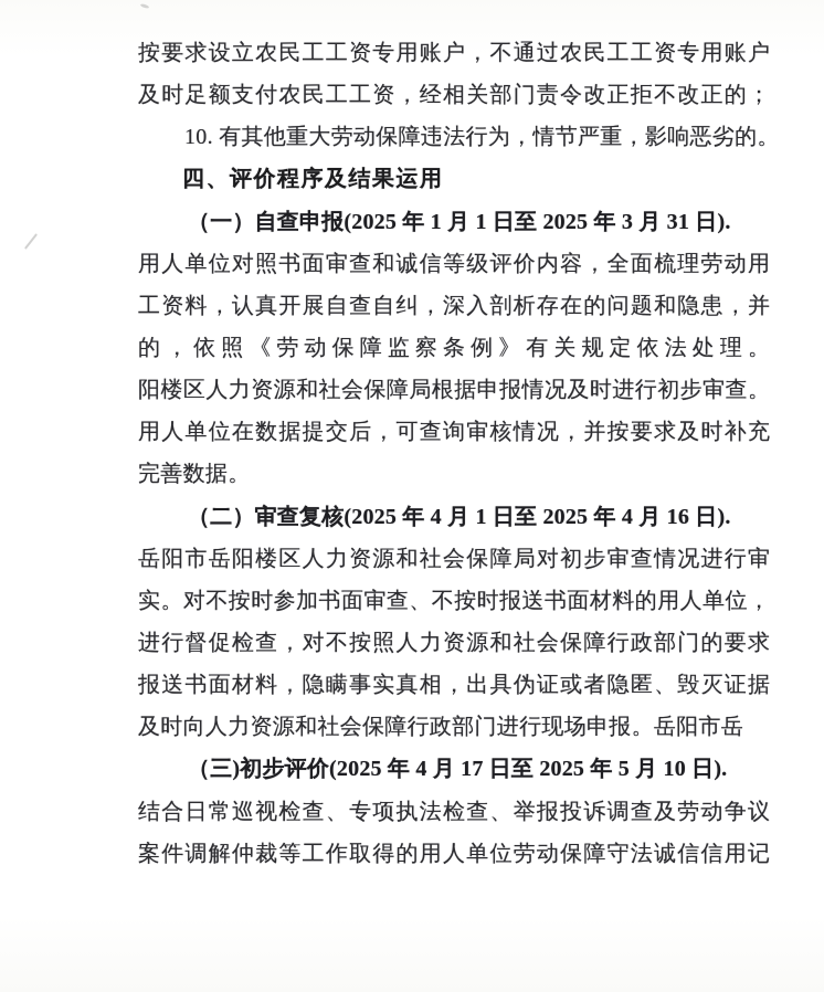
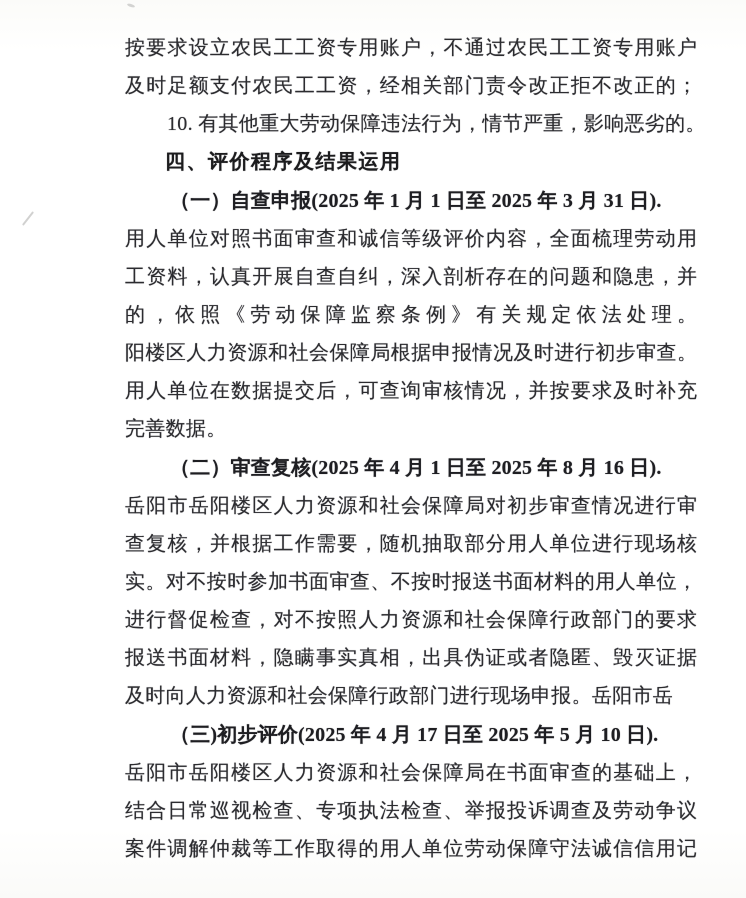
  按要求设立农民工工资专用账户，不通过农民工工资专用账户
  及时足额支付农民工工资，经相关部门责令改正拒不改正的；
  10. 有其他重大劳动保障违法行为，情节严重，影响恶劣的。
  四、评价程序及结果运用
  （一）自查申报(2025 年 1 月 1 日至 2025 年 3 月 31 日).
  用人单位对照书面审查和诚信等级评价内容，全面梳理劳动用
  工资料，认真开展自查自纠，深入剖析存在的问题和隐患，并
  的，依照《劳动保障监察条例》有关规定依法处理。
  阳楼区人力资源和社会保障局根据申报情况及时进行初步审查。
  用人单位在数据提交后，可查询审核情况，并按要求及时补充
  完善数据。
- （二）审查复核(2025 年 4 月 1 日至 2025 年 4 月 16 日).
+ （二）审查复核(2025 年 4 月 1 日至 2025 年 8 月 16 日).
  岳阳市岳阳楼区人力资源和社会保障局对初步审查情况进行审
+ 查复核，并根据工作需要，随机抽取部分用人单位进行现场核
  实。对不按时参加书面审查、不按时报送书面材料的用人单位，
  进行督促检查，对不按照人力资源和社会保障行政部门的要求
  报送书面材料，隐瞒事实真相，出具伪证或者隐匿、毁灭证据
  及时向人力资源和社会保障行政部门进行现场申报。岳阳市岳
  （三)初步评价(2025 年 4 月 17 日至 2025 年 5 月 10 日).
+ 岳阳市岳阳楼区人力资源和社会保障局在书面审查的基础上，
  结合日常巡视检查、专项执法检查、举报投诉调查及劳动争议
  案件调解仲裁等工作取得的用人单位劳动保障守法诚信信用记
